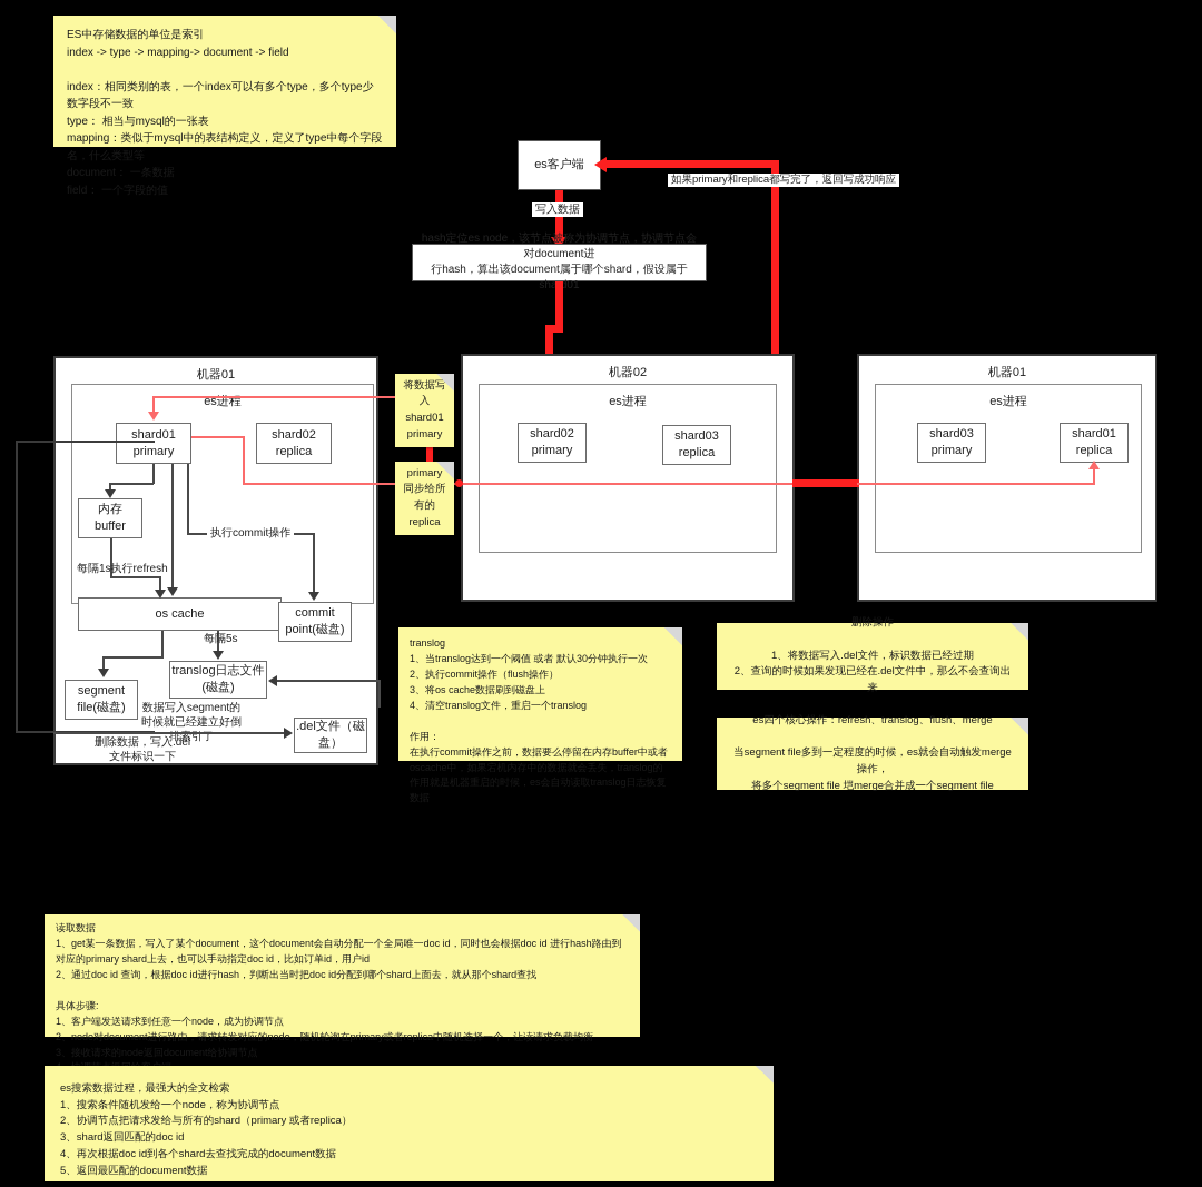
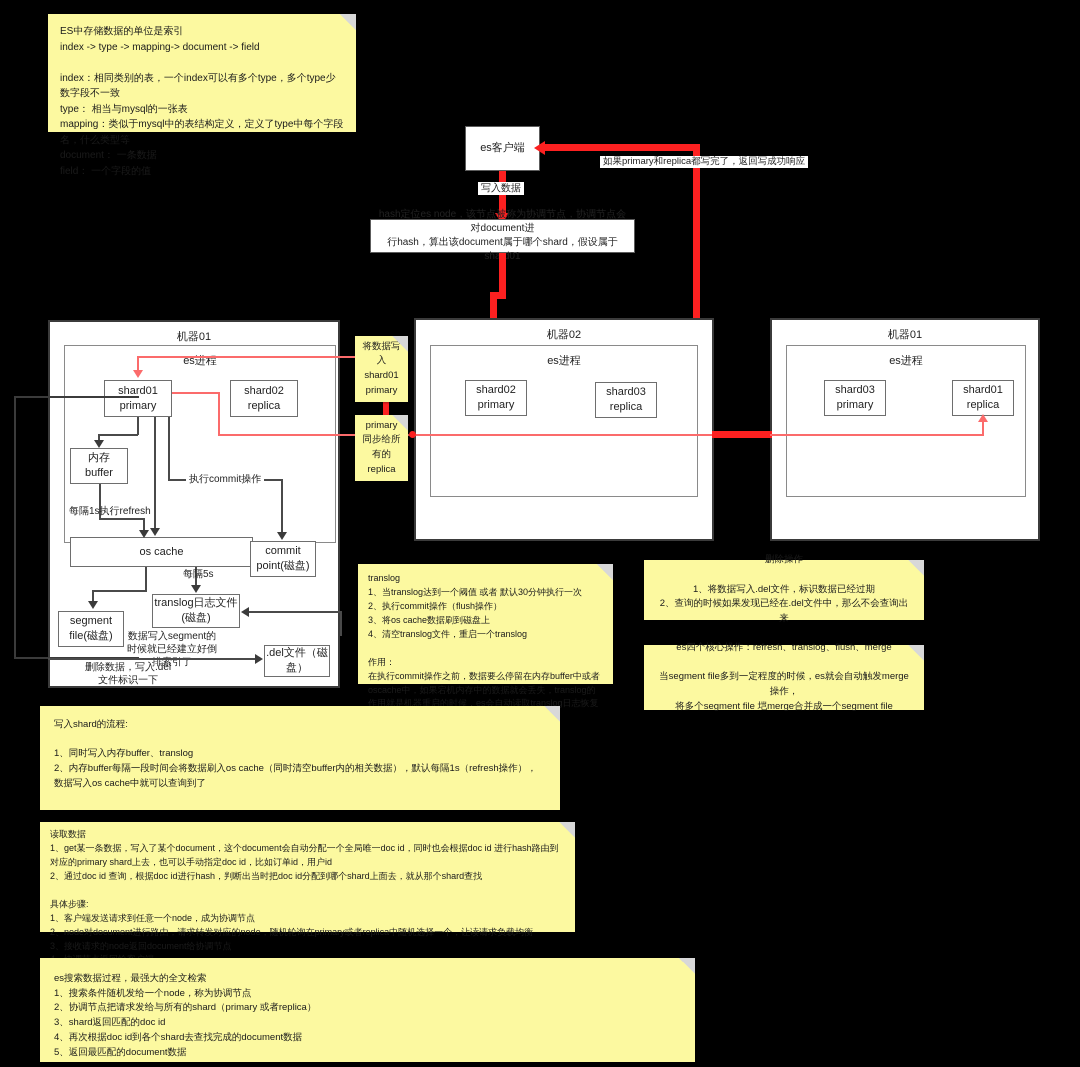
  ES中存储数据的单位是索引
  index -> type -> mapping-> document -> field
  index：相同类别的表，一个index可以有多个type，多个type少数字段不一致
  type： 相当与mysql的一张表
  mapping：类似于mysql中的表结构定义，定义了type中每个字段名，什么类型等
  document： 一条数据
  field： 一个字段的值
  es客户端
  写入数据
  hash定位es node，该节点被称为协调节点，协调节点会对document进
  行hash，算出该document属于哪个shard，假设属于shad01
  如果primary和replica都写完了，返回写成功响应
  机器01
  es进程
  shard01
  primary
  shard02
  replica
  内存
  buffer
  os cache
  commit
  point(磁盘)
  segment
  file(磁盘)
  translog日志文件
  (磁盘)
  .del文件（磁
  盘）
  每隔1s执行refresh
  执行commit操作
  每隔5s
  数据写入segment的
  时候就已经建立好倒
  排索引了
  删除数据，写入.del
  文件标识一下
  机器02
  es进程
  shard02
  primary
  shard03
  replica
  机器01
  es进程
  shard03
  primary
  shard01
  replica
  将数据写入
  shard01
  primary
  primary
  同步给所
  有的
  replica
  translog
  1、当translog达到一个阈值 或者 默认30分钟执行一次
  2、执行commit操作（flush操作）
  3、将os cache数据刷到磁盘上
  4、清空translog文件，重启一个translog
  作用：
  在执行commit操作之前，数据要么停留在内存buffer中或者oscache中，如果宕机内存中的数据就会丢失，translog的作用就是机器重启的时候，es会自动读取translog日志恢复
  删除操作
  1、将数据写入.del文件，标识数据已经过期
  2、查询的时候如果发现已经在.del文件中，那么不会查询出来
  es四个核心操作：refresh、translog、flush、merge
  当segment file多到一定程度的时候，es就会自动触发merge操作，
  将多个segment file 垲merge合并成一个segment file
+ 写入shard的流程:
+ 1、同时写入内存buffer、translog
+ 2、内存buffer每隔一段时间会将数据刷入os cache（同时清空buffer内的相关数据），默认每隔1s（refresh操作），数据写入os cache中就可以查询到了
  读取数据
  1、get某一条数据，写入了某个document，这个document会自动分配一个全局唯一doc id，同时也会根据doc id 进行hash路由到对应的primary shard上去，也可以手动指定doc id，比如订单id，用户id
  2、通过doc id 查询，根据doc id进行hash，判断出当时把doc id分配到哪个shard上面去，就从那个shard查找
  具体步骤:
  1、客户端发送请求到任意一个node，成为协调节点
  2、node对document进行路由，请求转发对应的node，随机轮询在primary或者replica中随机选择一个，让读请求负载均衡
  3、接收请求的node返回document给协调节点
  es搜索数据过程，最强大的全文检索
  1、搜索条件随机发给一个node，称为协调节点
  2、协调节点把请求发给与所有的shard（primary 或者replica）
  3、shard返回匹配的doc id
  4、再次根据doc id到各个shard去查找完成的document数据
  5、返回最匹配的document数据
